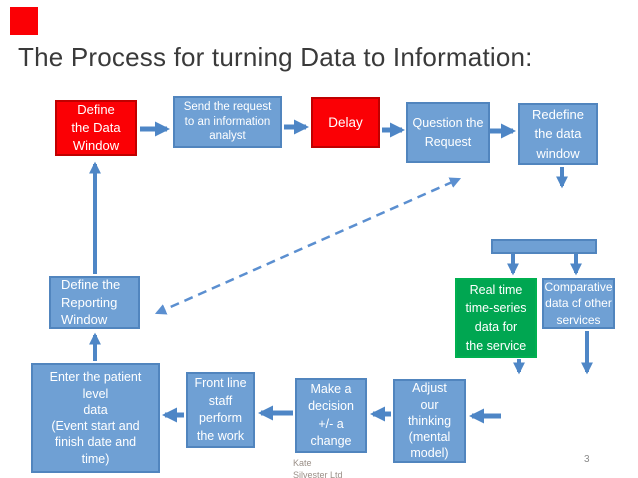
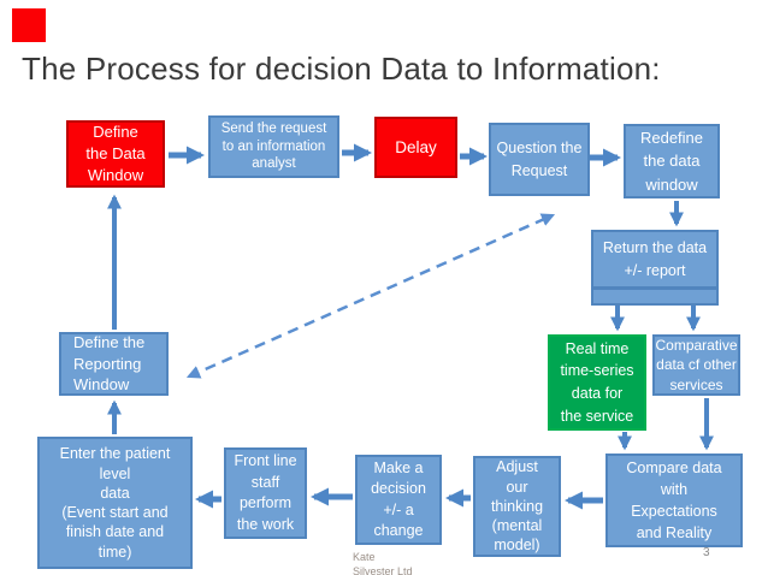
- The Process for turning Data to Information:
+ The Process for decision Data to Information:
  Define
  the Data
  Window
  Send the request
  to an information
  analyst
  Delay
  Question the
  Request
  Redefine
  the data
  window
+ Return the data
+ +/- report
  Real time
  time-series
  data for
  the service
  Comparative
  data cf other
  services
  Define the
  Reporting
  Window
  Enter the patient
  level
  data
  (Event start and
  finish date and
  time)
  Front line
  staff
  perform
  the work
  Make a
  decision
  +/- a
  change
  Adjust
  our
  thinking
  (mental
  model)
+ Compare data
+ with
+ Expectations
+ and Reality
  Kate
  Silvester Ltd
  3
